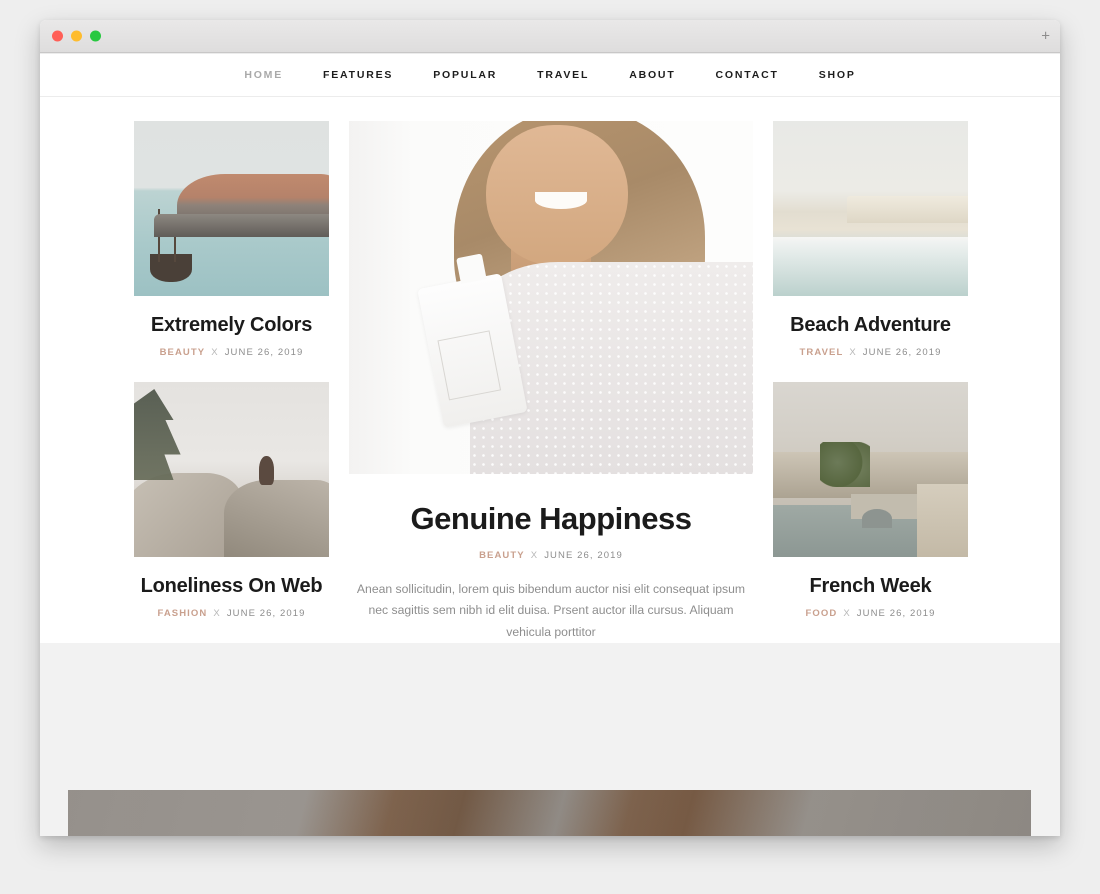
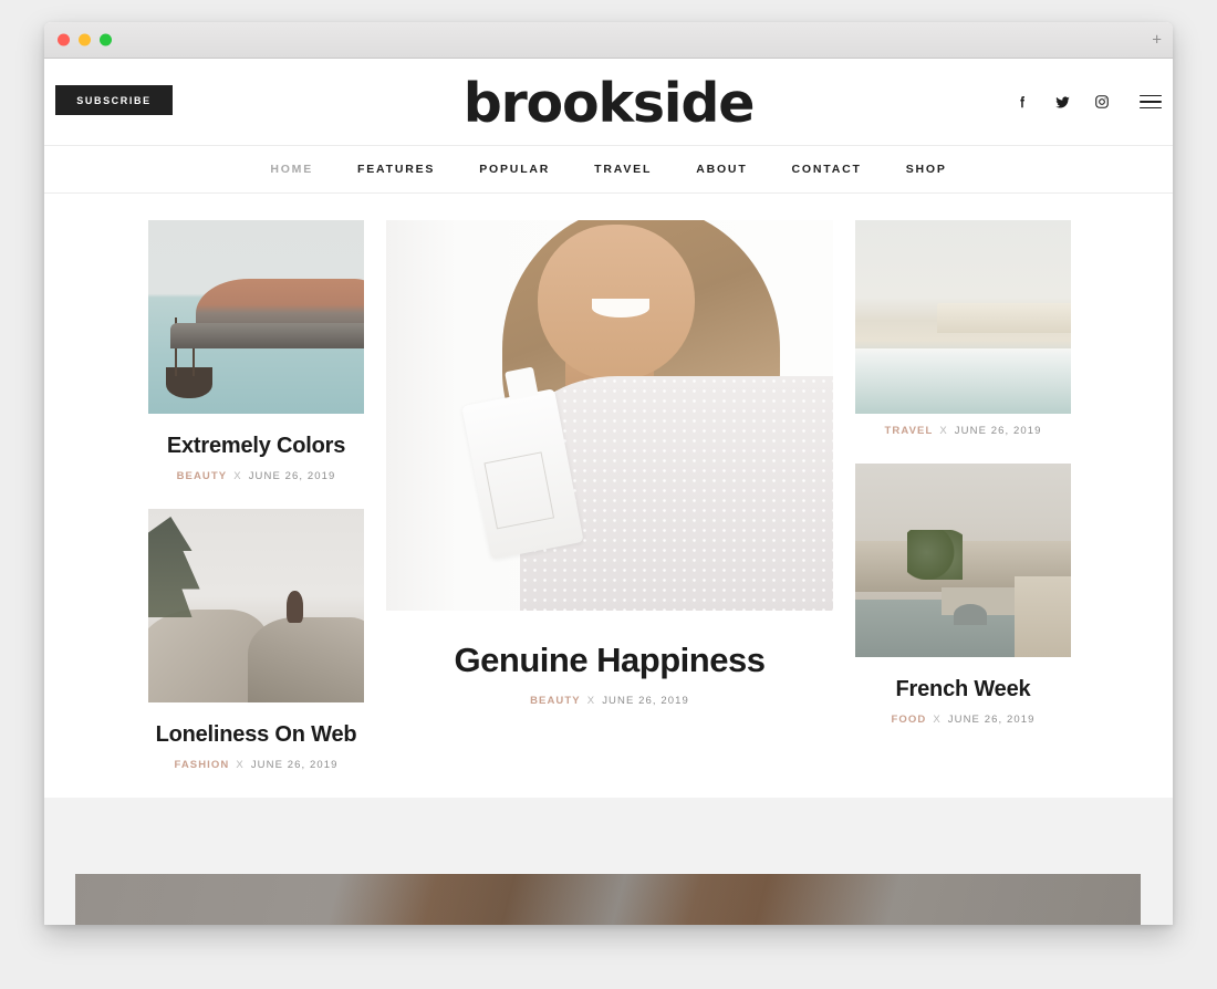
  +
+ SUBSCRIBE
+ brookside
  HOME
  FEATURES
  POPULAR
  TRAVEL
  ABOUT
  CONTACT
  SHOP
  Extremely Colors
  BEAUTY
  X
  JUNE 26, 2019
  Loneliness On Web
  FASHION
  X
  JUNE 26, 2019
  Genuine Happiness
  BEAUTY
  X
  JUNE 26, 2019
- Anean sollicitudin, lorem quis bibendum auctor nisi elit consequat ipsum nec sagittis sem nibh id elit duisa. Prsent auctor illa cursus. Aliquam vehicula porttitor
- Beach Adventure
  TRAVEL
  X
  JUNE 26, 2019
  French Week
  FOOD
  X
  JUNE 26, 2019
